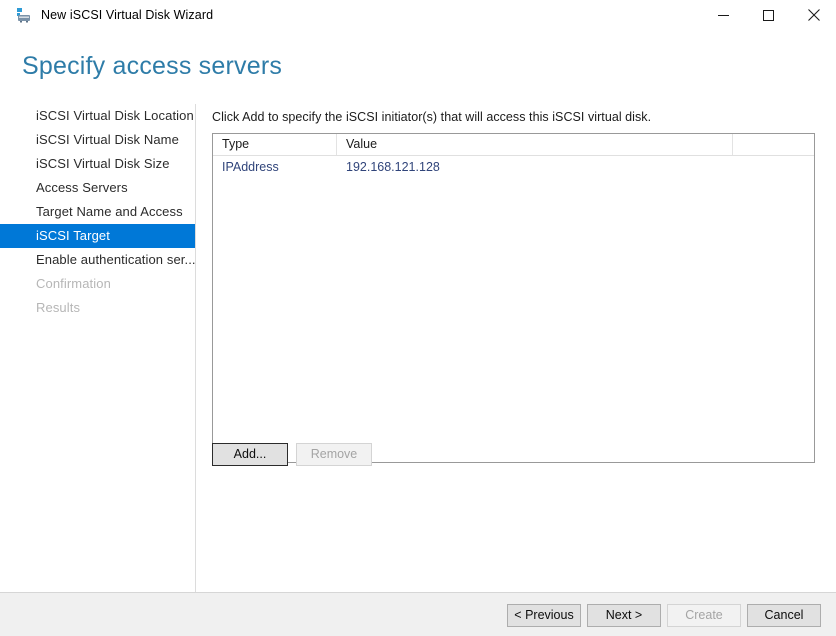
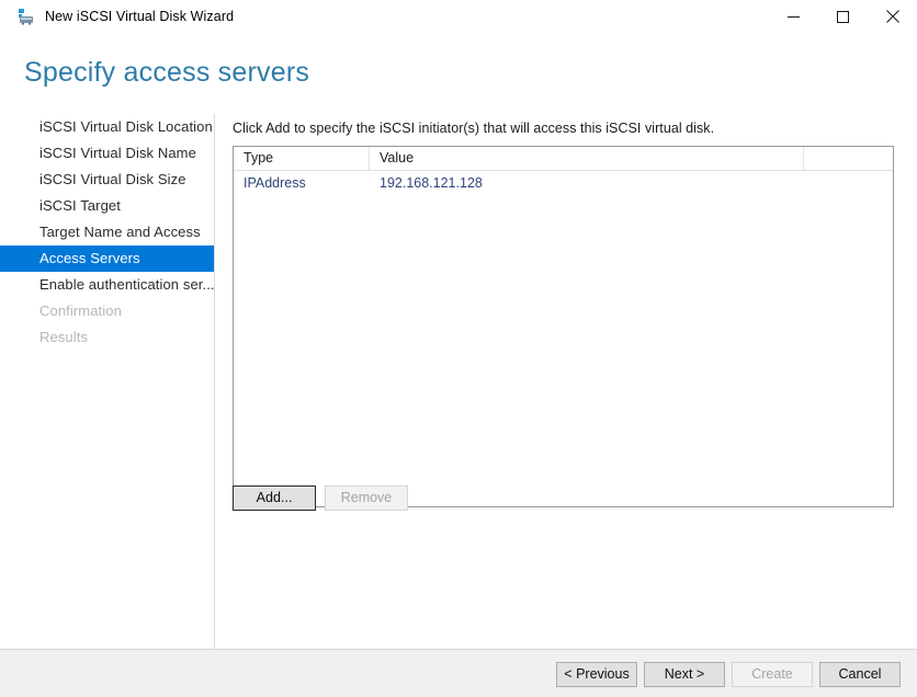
  New iSCSI Virtual Disk Wizard
  Specify access servers
  iSCSI Virtual Disk Location
  iSCSI Virtual Disk Name
  iSCSI Virtual Disk Size
- Access Servers
+ iSCSI Target
  Target Name and Access
- iSCSI Target
+ Access Servers
  Enable authentication ser...
  Confirmation
  Results
  Click Add to specify the iSCSI initiator(s) that will access this iSCSI virtual disk.
  Type
  Value
  IPAddress
  192.168.121.128
  Add...
  Remove
  < Previous
  Next >
  Create
  Cancel
